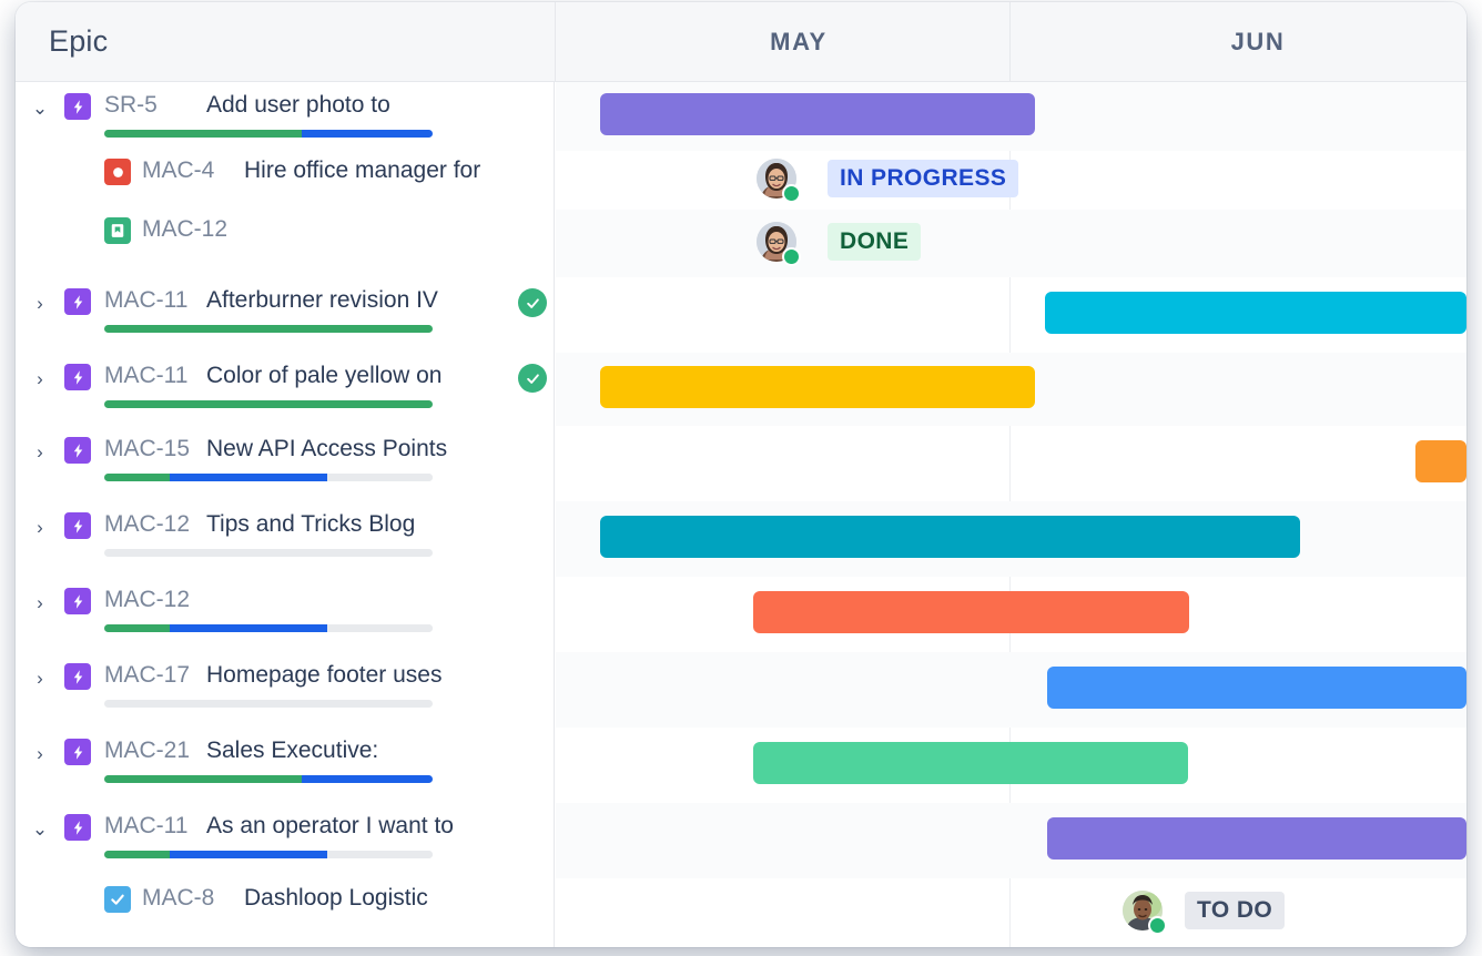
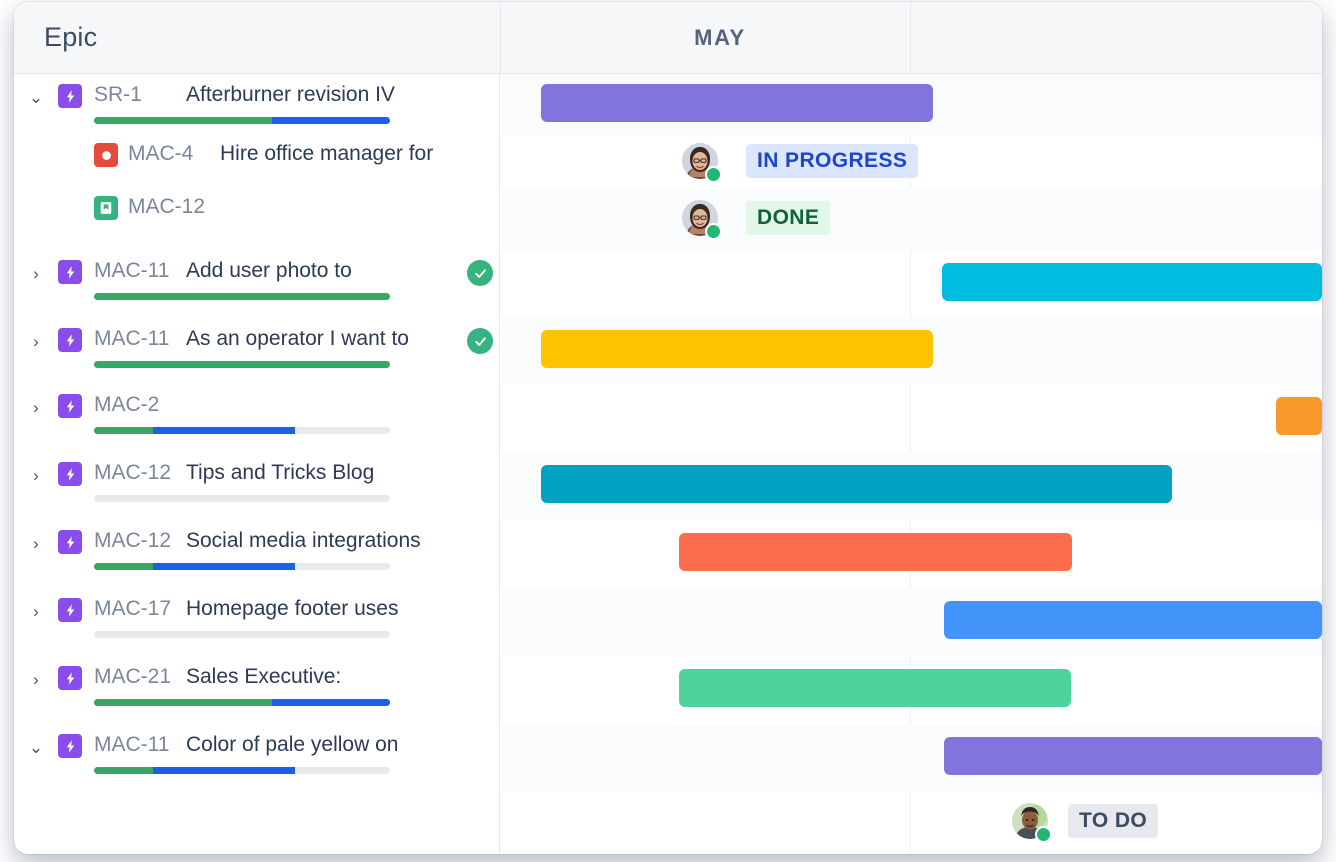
  Epic
  MAY
- JUN
  ⌄
- SR-5
+ SR-1
- Add user photo to
+ Afterburner revision IV
  MAC-4
  Hire office manager for
  MAC-12
  ›
  MAC-11
- Afterburner revision IV
+ Add user photo to
  ›
  MAC-11
- Color of pale yellow on
+ As an operator I want to
  ›
- MAC-15
+ MAC-2
- New API Access Points
  ›
  MAC-12
  Tips and Tricks Blog
  ›
  MAC-12
+ Social media integrations
  ›
  MAC-17
  Homepage footer uses
  ›
  MAC-21
  Sales Executive:
  ⌄
  MAC-11
- As an operator I want to
+ Color of pale yellow on
- MAC-8
- Dashloop Logistic
  IN PROGRESS
  DONE
  TO DO
